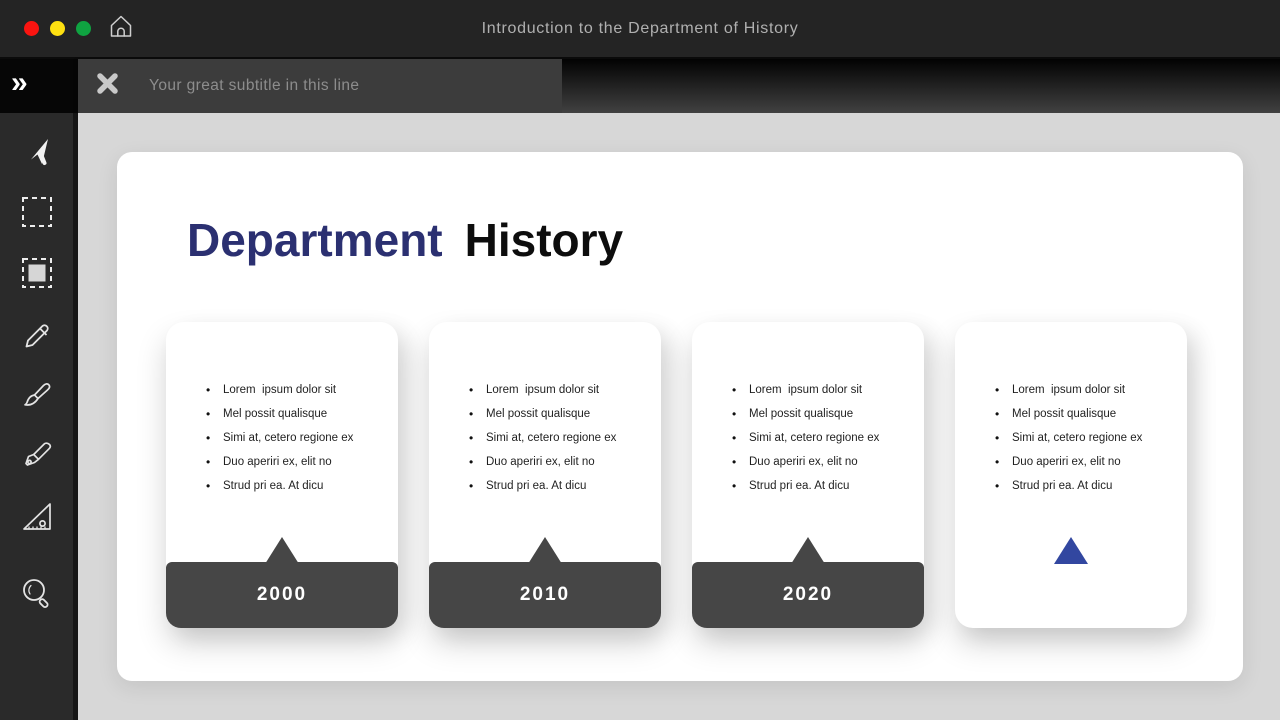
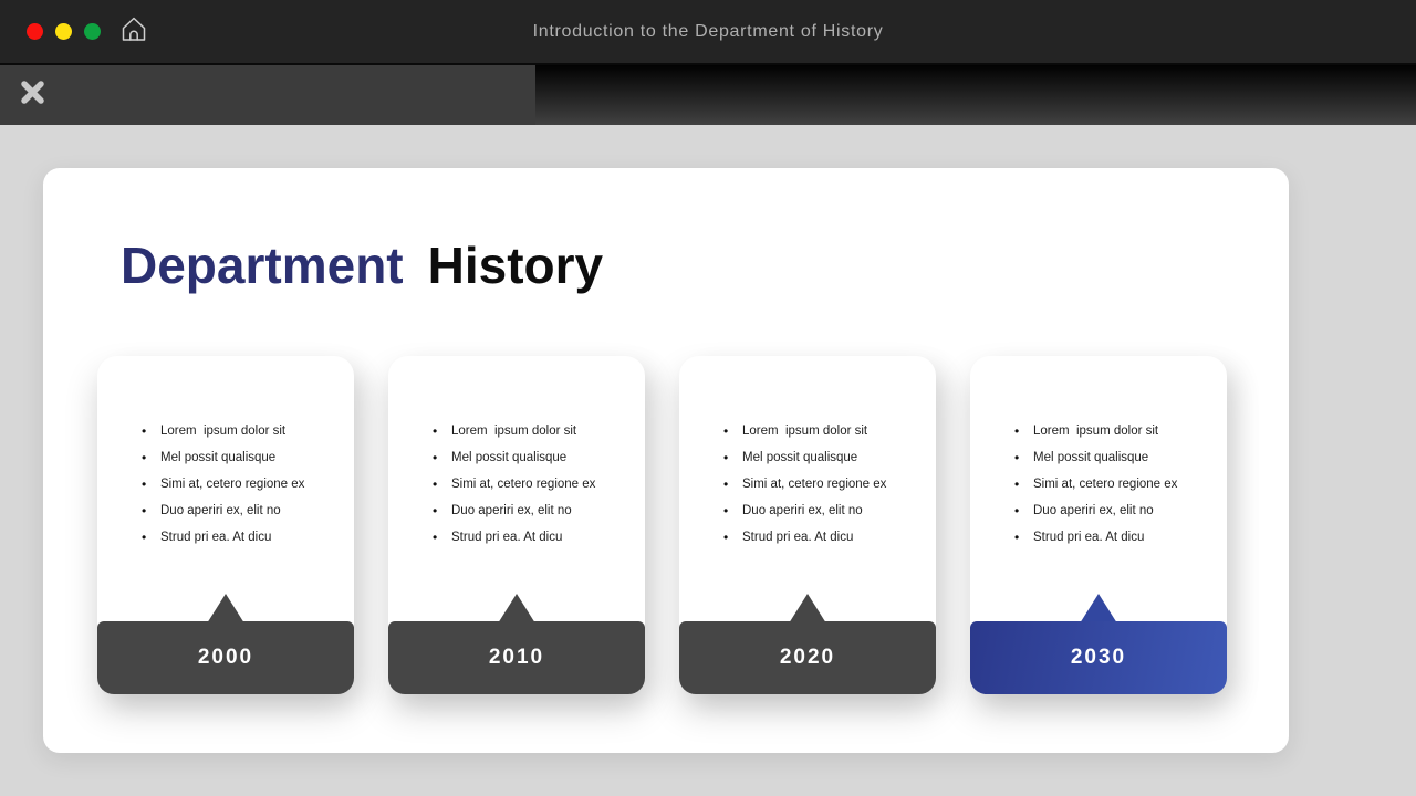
  Introduction to the Department of History
- »
- Your great subtitle in this line
  Department History
  •
  Lorem ipsum dolor sit
  •
  Mel possit qualisque
  •
  Simi at, cetero regione ex
  •
  Duo aperiri ex, elit no
  •
  Strud pri ea. At dicu
  2000
  •
  Lorem ipsum dolor sit
  •
  Mel possit qualisque
  •
  Simi at, cetero regione ex
  •
  Duo aperiri ex, elit no
  •
  Strud pri ea. At dicu
  2010
  •
  Lorem ipsum dolor sit
  •
  Mel possit qualisque
  •
  Simi at, cetero regione ex
  •
  Duo aperiri ex, elit no
  •
  Strud pri ea. At dicu
  2020
  •
  Lorem ipsum dolor sit
  •
  Mel possit qualisque
  •
  Simi at, cetero regione ex
  •
  Duo aperiri ex, elit no
  •
  Strud pri ea. At dicu
+ 2030
